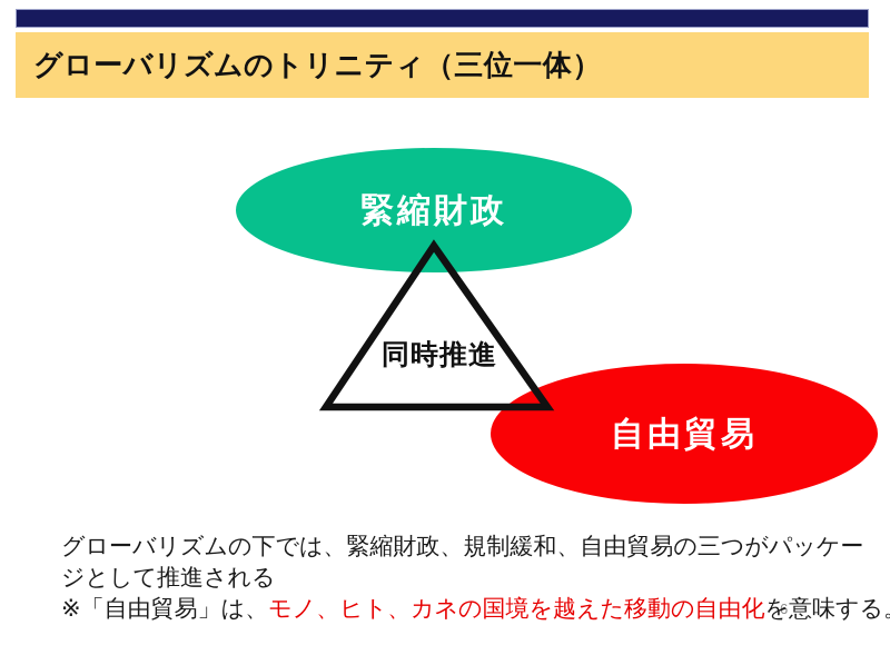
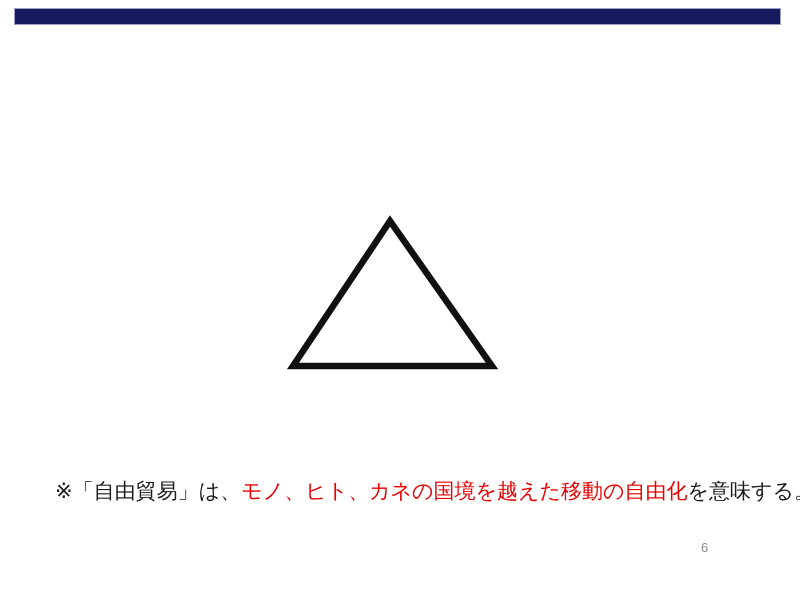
- グローバリズムのトリニティ（三位一体）
- 緊縮財政
- 自由貿易
- 同時推進
- グローバリズムの下では、緊縮財政、規制緩和、自由貿易の三つがパッケー
- ジとして推進される
  ※「自由貿易」は、モノ、ヒト、カネの国境を越えた移動の自由化を意味する
  6
